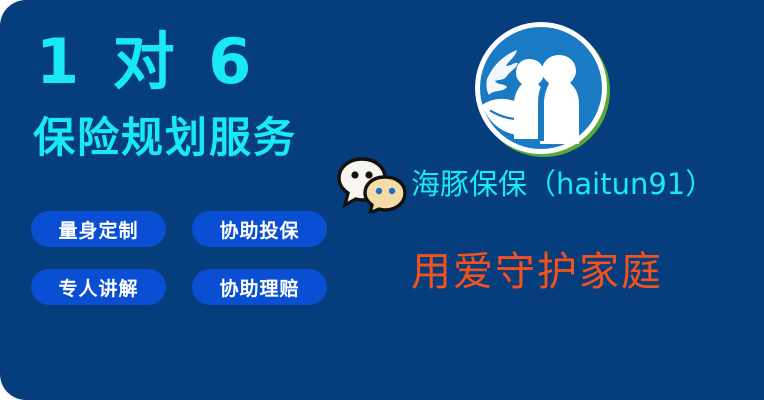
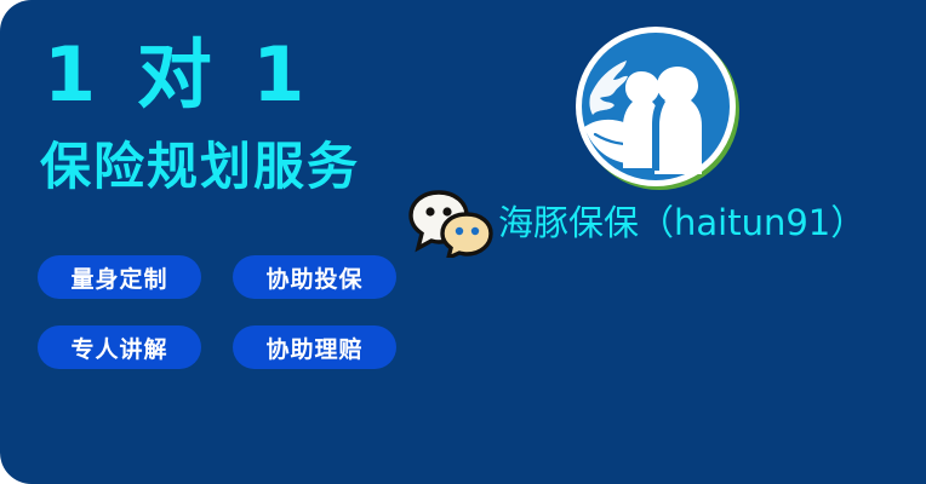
- 1 对 6
+ 1 对 1
  保险规划服务
  量身定制
  协助投保
  专人讲解
  协助理赔
  海豚保保（haitun91）
- 用爱守护家庭
